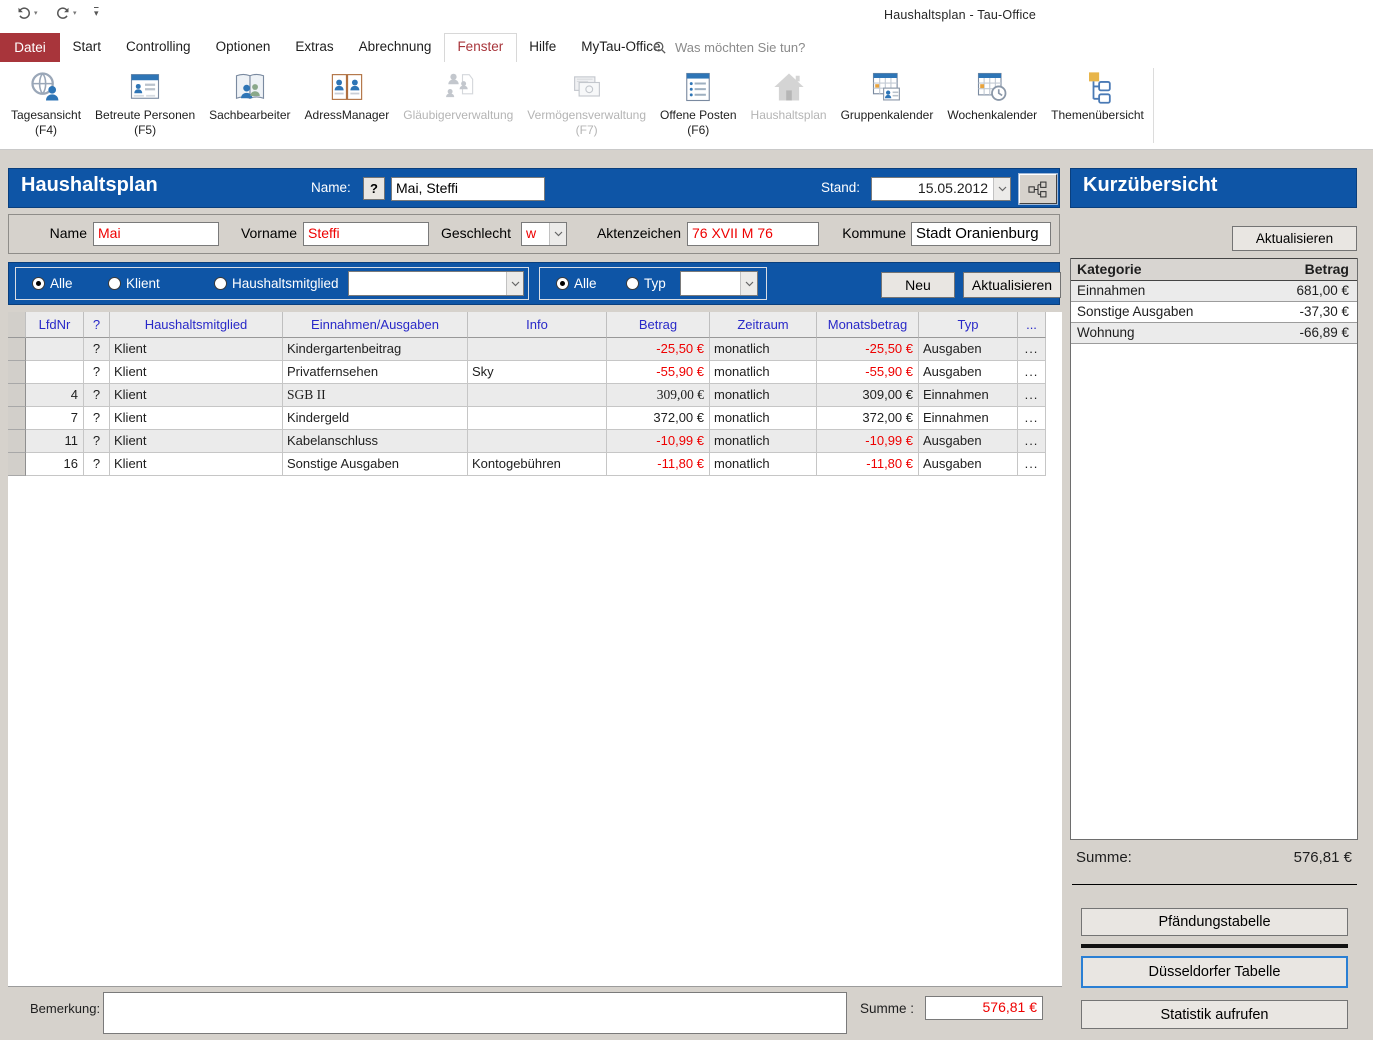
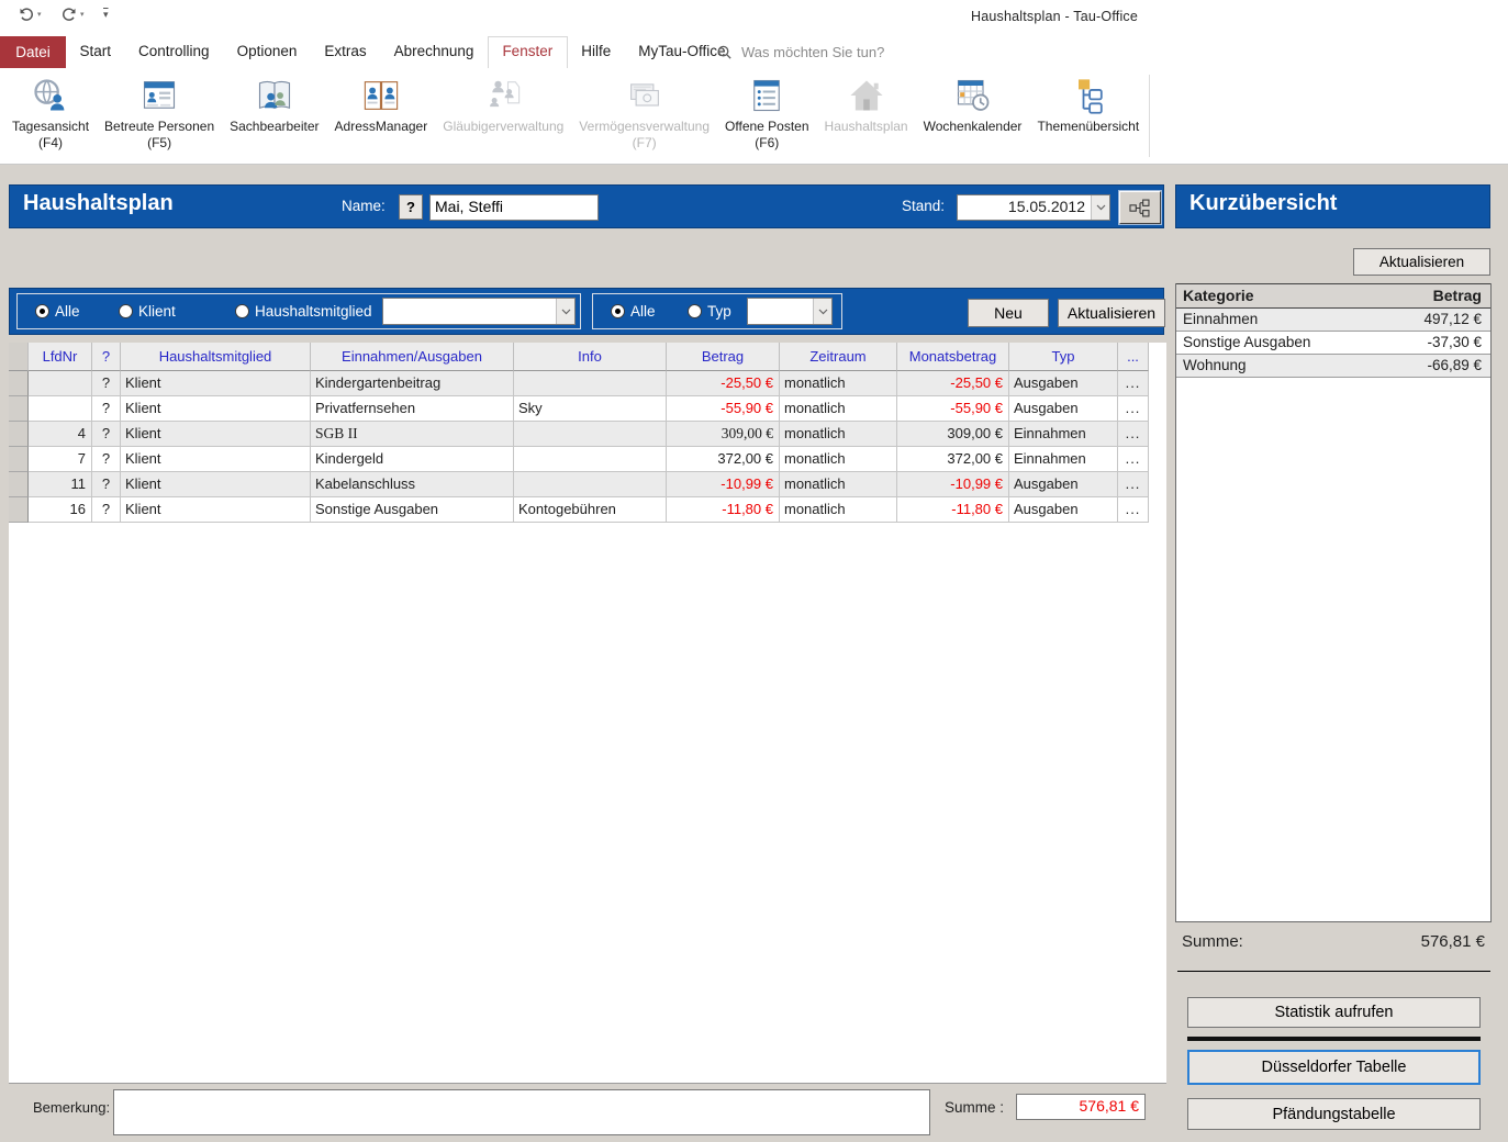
  ▾
  Haushaltsplan - Tau-Office
  Datei
  Start
  Controlling
  Optionen
  Extras
  Abrechnung
  Fenster
  Hilfe
  MyTau-Office
  Was möchten Sie tun?
  Tagesansicht
  (F4)
  Betreute Personen
  (F5)
  Sachbearbeiter
  AdressManager
  Gläubigerverwaltung
  Vermögensverwaltung
  (F7)
  Offene Posten
  (F6)
  Haushaltsplan
- Gruppenkalender
  Wochenkalender
  Themenübersicht
  Haushaltsplan
  Name:
  ?
  Mai, Steffi
  Stand:
  15.05.2012
- Name
- Mai
- Vorname
- Steffi
- Geschlecht
- w
- Aktenzeichen
- 76 XVII M 76
- Kommune
- Stadt Oranienburg
  Alle
  Klient
  Haushaltsmitglied
  Alle
  Typ
  Neu
  Aktualisieren
  LfdNr
  ?
  Haushaltsmitglied
  Einnahmen/Ausgaben
  Info
  Betrag
  Zeitraum
  Monatsbetrag
  Typ
  ...
  ?
  Klient
  Kindergartenbeitrag
  -25,50 €
  monatlich
  -25,50 €
  Ausgaben
  ...
  ?
  Klient
  Privatfernsehen
  Sky
  -55,90 €
  monatlich
  -55,90 €
  Ausgaben
  ...
  4
  ?
  Klient
  SGB II
  309,00 €
  monatlich
  309,00 €
  Einnahmen
  ...
  7
  ?
  Klient
  Kindergeld
  372,00 €
  monatlich
  372,00 €
  Einnahmen
  ...
  11
  ?
  Klient
  Kabelanschluss
  -10,99 €
  monatlich
  -10,99 €
  Ausgaben
  ...
  16
  ?
  Klient
  Sonstige Ausgaben
  Kontogebühren
  -11,80 €
  monatlich
  -11,80 €
  Ausgaben
  ...
  Bemerkung:
  Summe :
  576,81 €
  Kurzübersicht
  Aktualisieren
  Kategorie
  Betrag
  Einnahmen
- 681,00 €
+ 497,12 €
  Sonstige Ausgaben
  -37,30 €
  Wohnung
  -66,89 €
  Summe:
  576,81 €
- Pfändungstabelle
+ Statistik aufrufen
  Düsseldorfer Tabelle
- Statistik aufrufen
+ Pfändungstabelle
